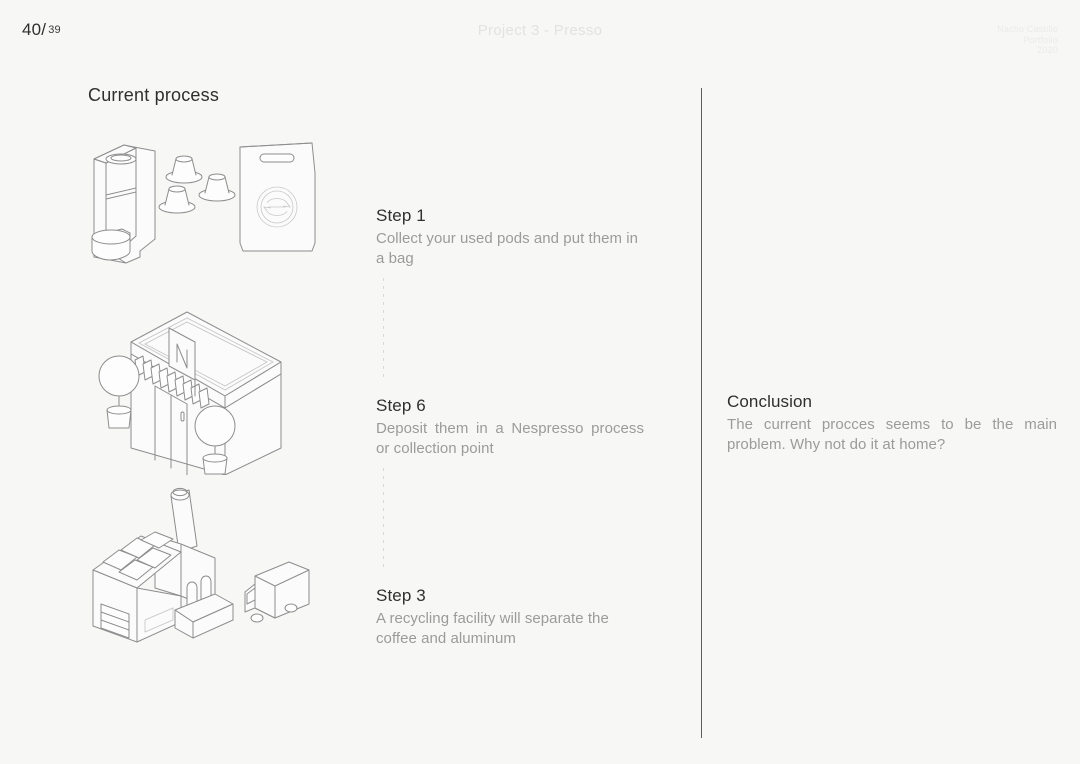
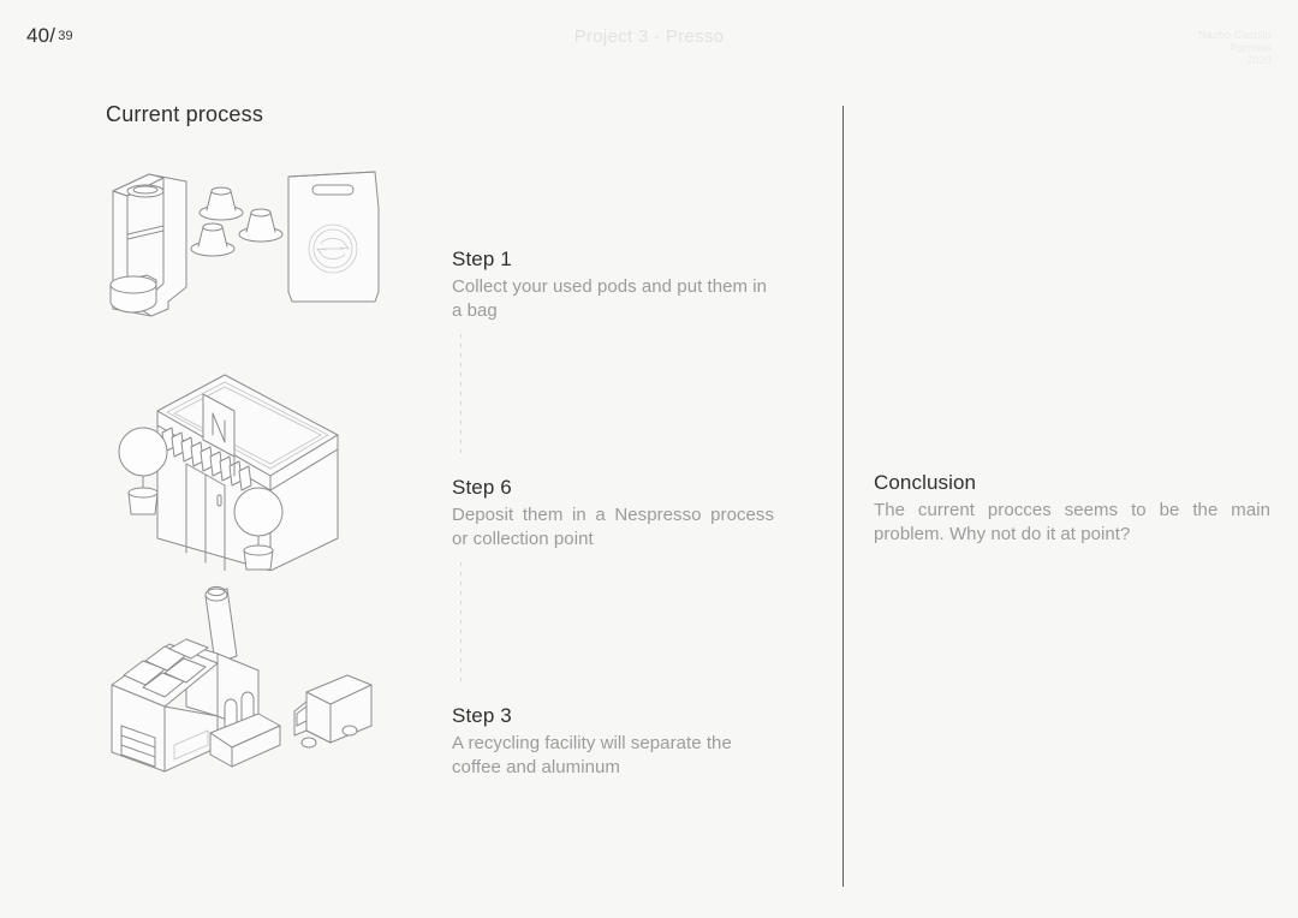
  40/ 39
  Current process
  Step 1
  Collect your used pods and put them in a bag
  Step 6
  Deposit them in a Nespresso process or collection point
  Step 3
  A recycling facility will separate the coffee and aluminum
  Conclusion
- The current procces seems to be the main problem. Why not do it at home?
+ The current procces seems to be the main problem. Why not do it at point?
